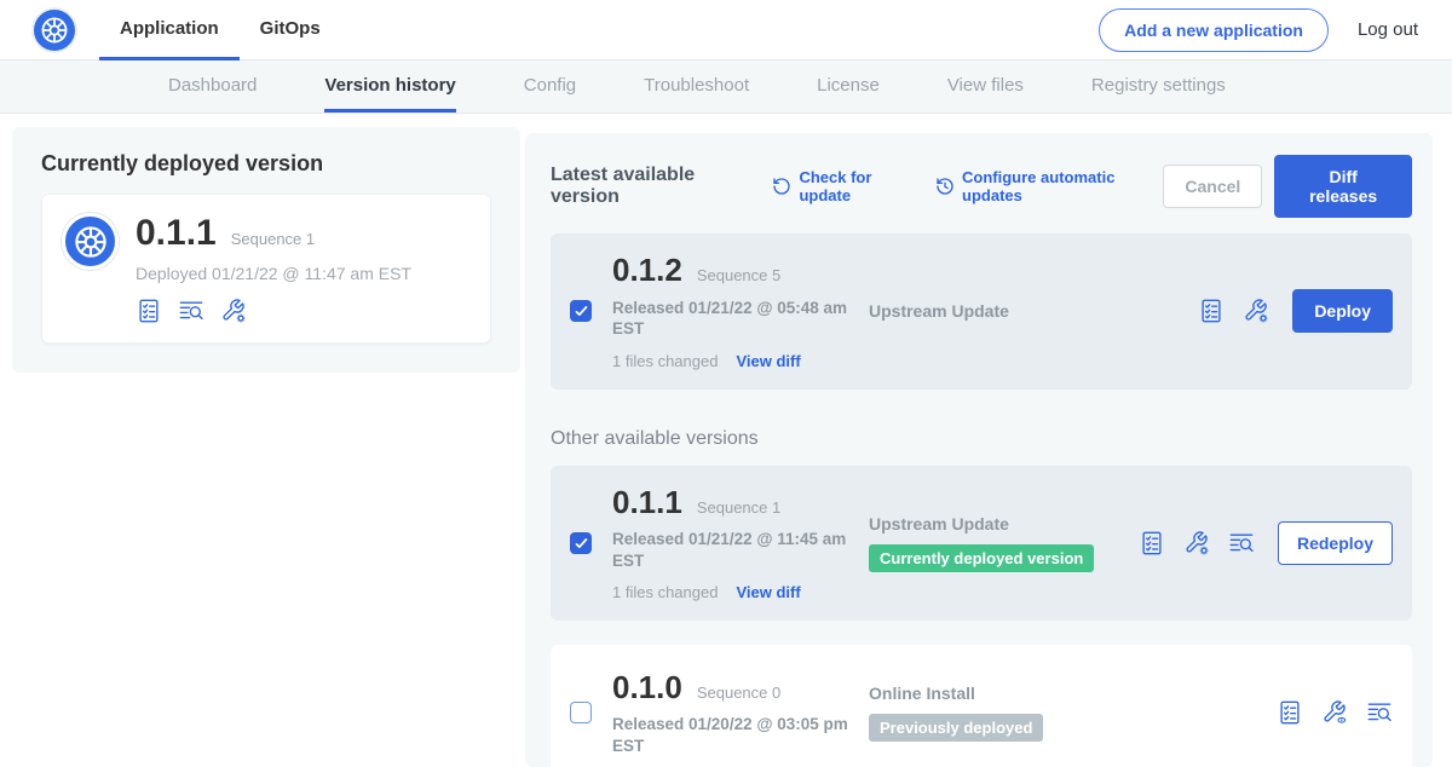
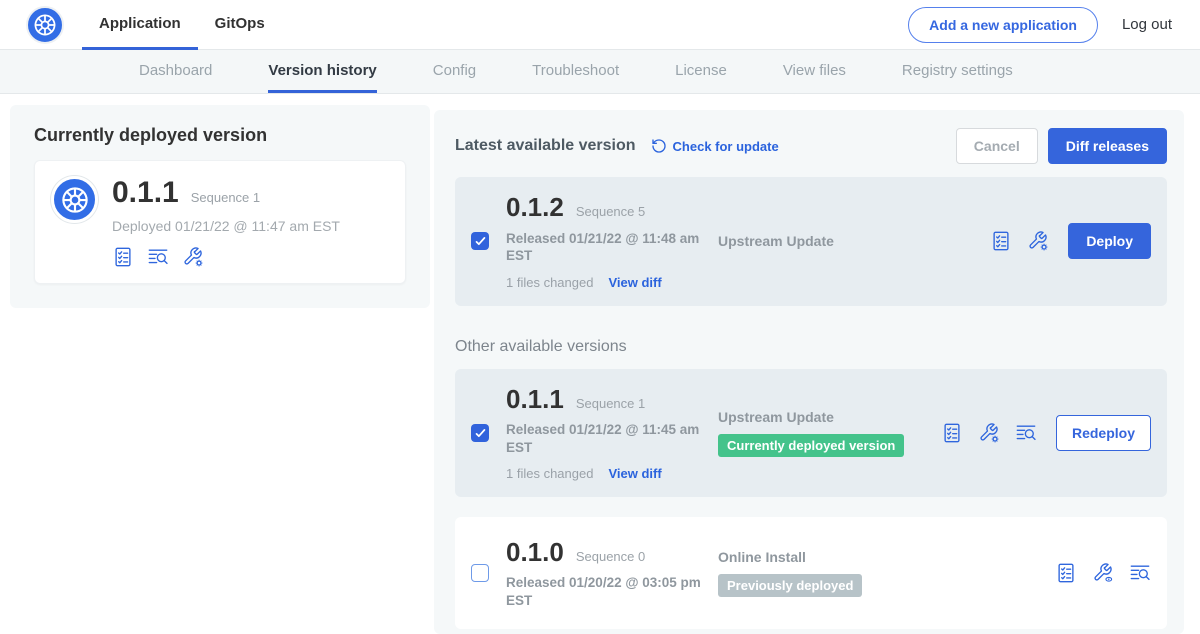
  Application
  GitOps
  Add a new application
  Log out
  Dashboard
  Version history
  Config
  Troubleshoot
  License
  View files
  Registry settings
  Currently deployed version
  0.1.1
  Sequence 1
  Deployed 01/21/22 @ 11:47 am EST
  Latest available version
  Check for update
- Configure automatic updates
  Cancel
  Diff releases
  0.1.2
  Sequence 5
- Released 01/21/22 @ 05:48 am EST
+ Released 01/21/22 @ 11:48 am EST
  1 files changed
  View diff
  Upstream Update
  Deploy
  Other available versions
  0.1.1
  Sequence 1
  Released 01/21/22 @ 11:45 am EST
  1 files changed
  View diff
  Upstream Update
  Currently deployed version
  Redeploy
  0.1.0
  Sequence 0
  Released 01/20/22 @ 03:05 pm EST
  Online Install
  Previously deployed
